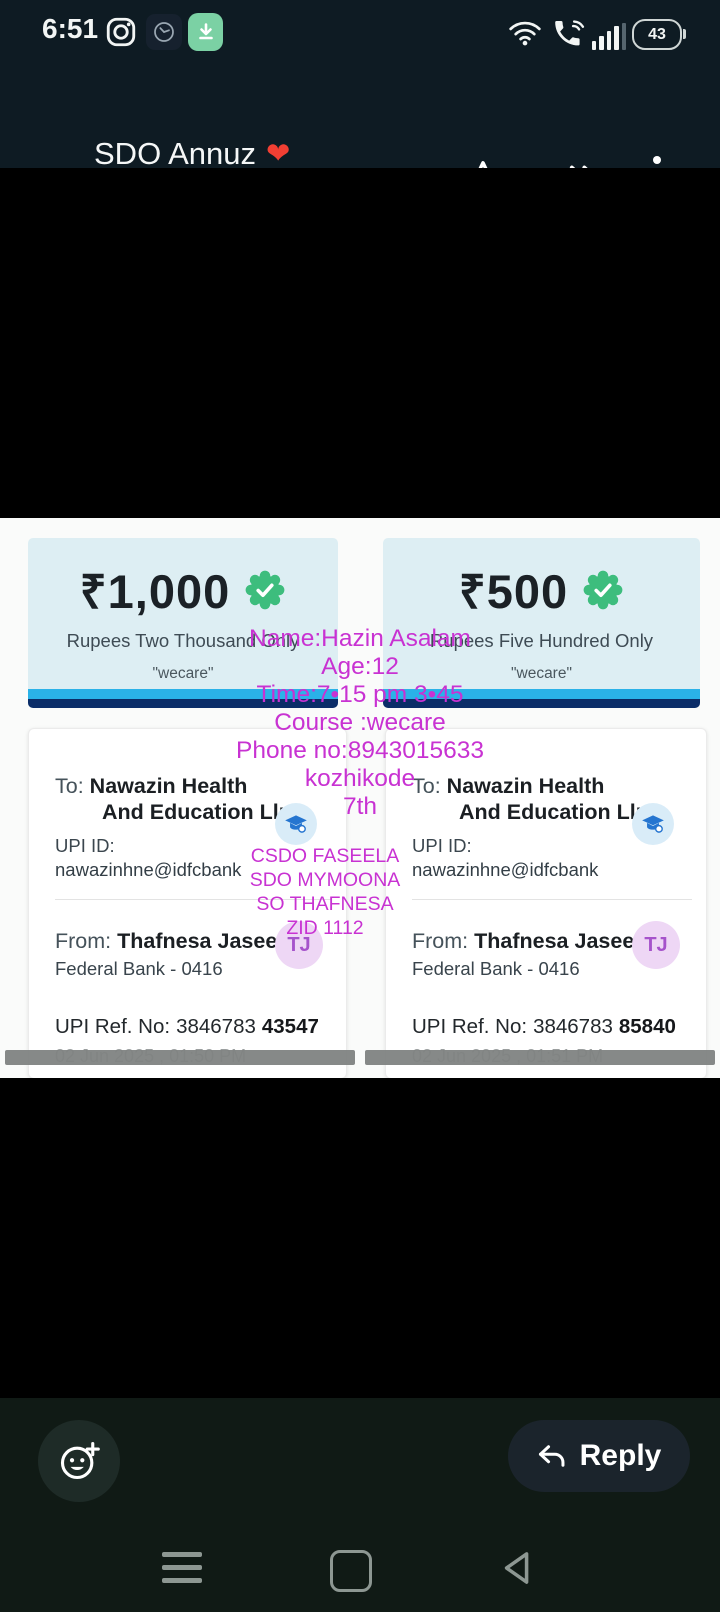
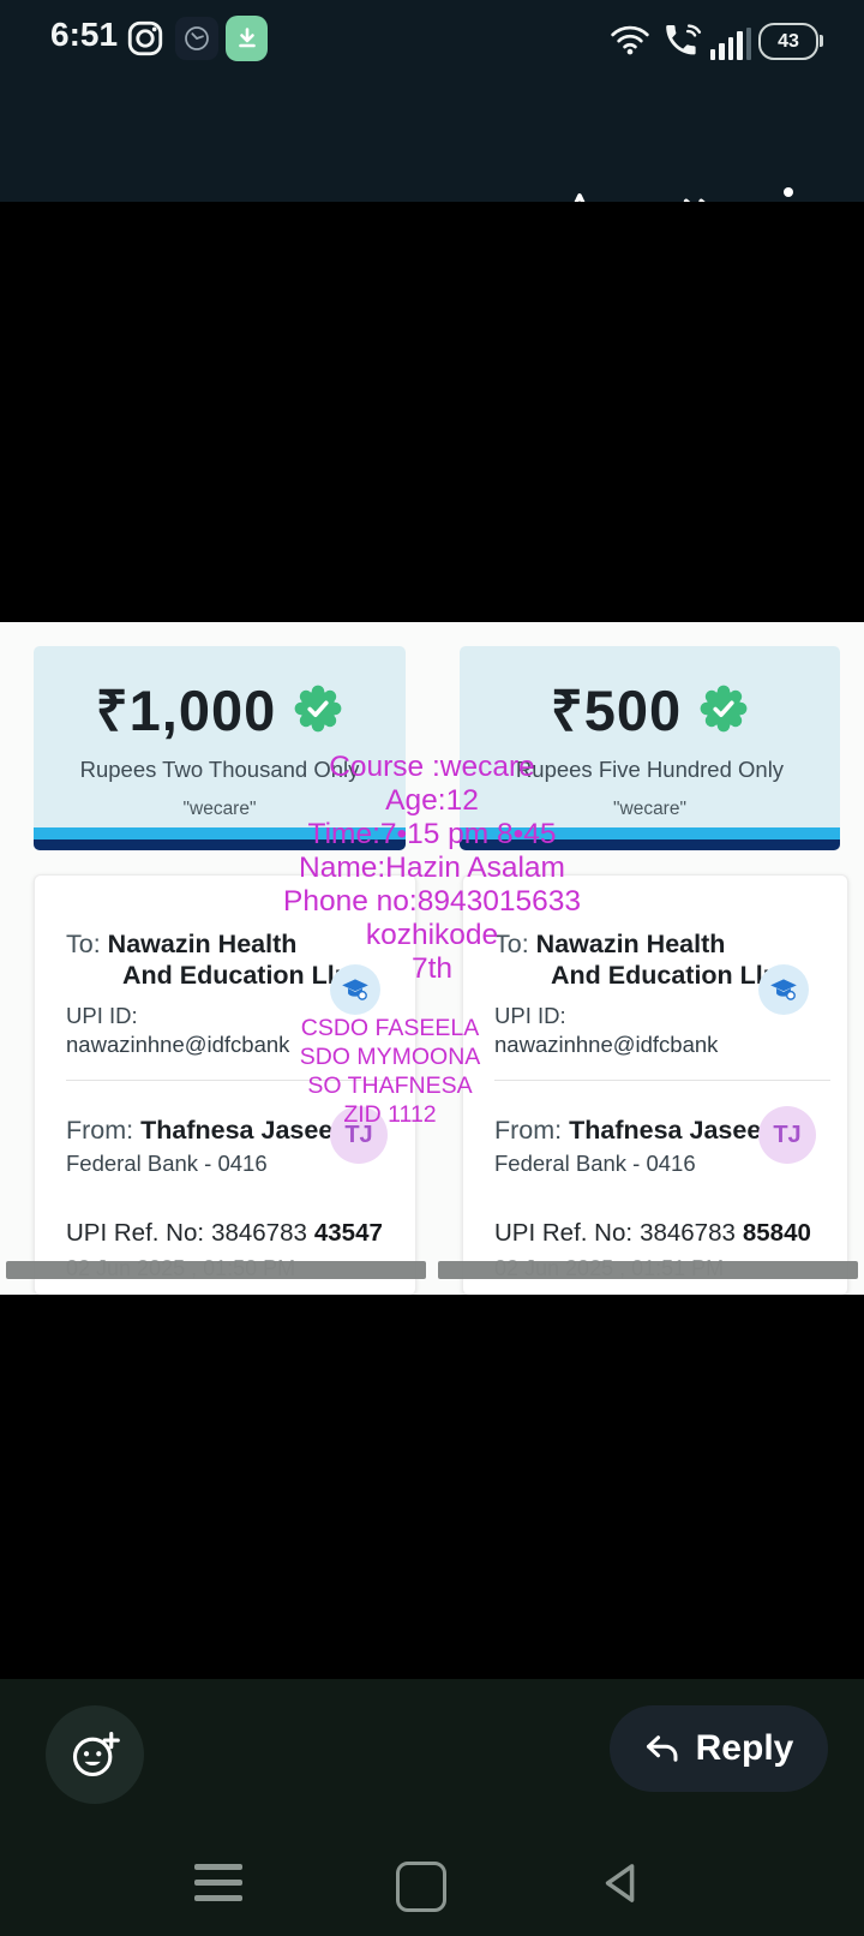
  6:51
  43
- SDO Annuz
- ❤
  ₹1,000
  Rupees Two Thousand Only
  "wecare"
  ₹500
  Rupees Five Hundred Only
  "wecare"
  To: Nawazin Health
  And Education Ll
  UPI ID:
  nawazinhne@idfcbank
  From: Thafnesa Jasee
  TJ
  Federal Bank - 0416
  UPI Ref. No: 3846783 43547
  To: Nawazin Health
  And Education Ll
  UPI ID:
  nawazinhne@idfcbank
  From: Thafnesa Jasee
  TJ
  Federal Bank - 0416
  UPI Ref. No: 3846783 85840
- Name:Hazin Asalam
+ Course :wecare
  Age:12
- Time:7•15 pm 3•45
+ Time:7•15 pm 8•45
- Course :wecare
+ Name:Hazin Asalam
  Phone no:8943015633
  kozhikode
  7th
  CSDO FASEELA
  SDO MYMOONA
  SO THAFNESA
  ZID 1112
  Reply
